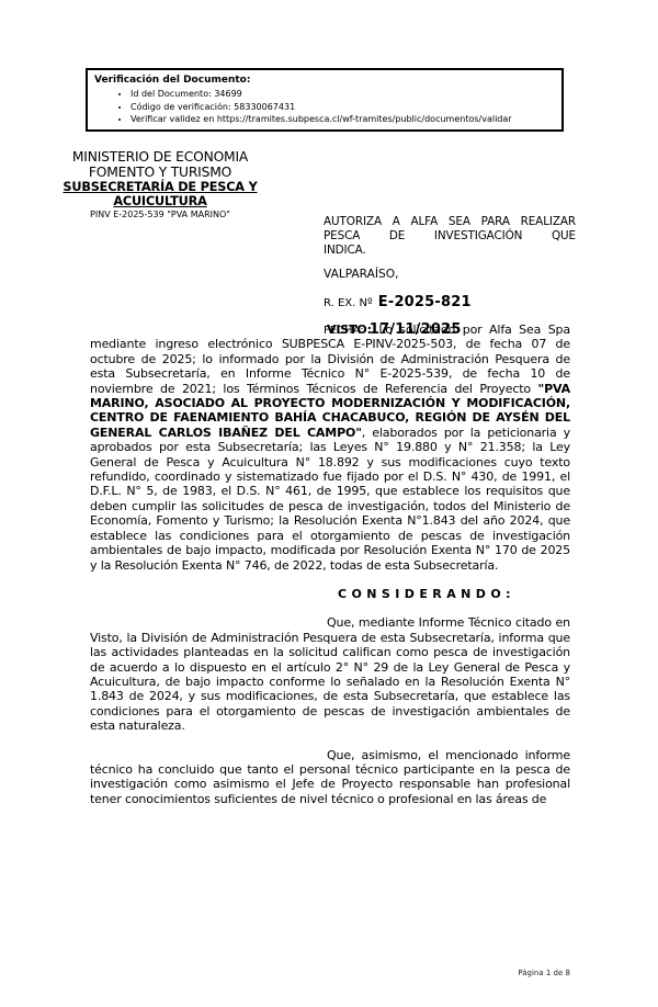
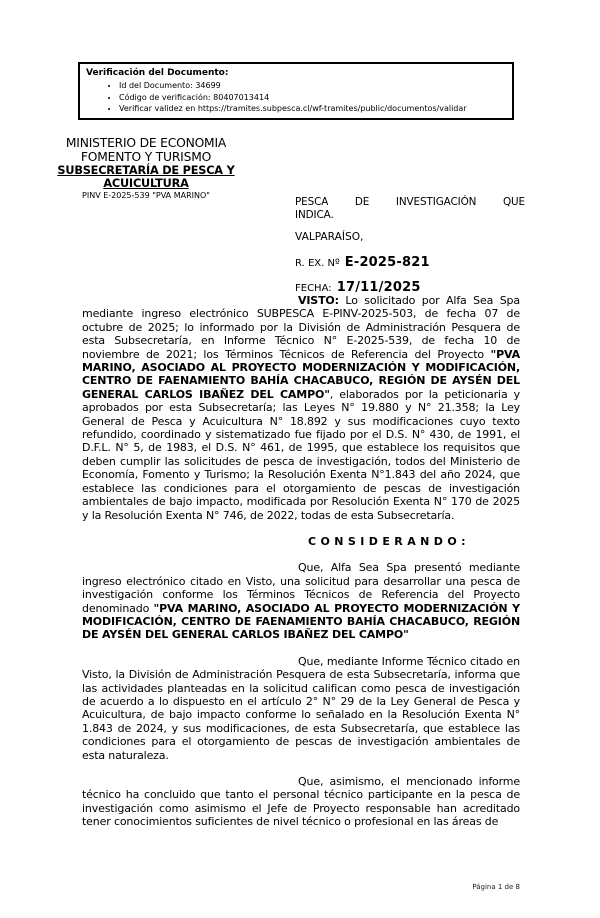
  Verificación del Documento:
  Id del Documento: 34699
- Código de verificación: 58330067431
+ Código de verificación: 80407013414
  Verificar validez en https://tramites.subpesca.cl/wf-tramites/public/documentos/validar
  MINISTERIO DE ECONOMIA
  FOMENTO Y TURISMO
  SUBSECRETARÍA DE PESCA Y
  ACUICULTURA
  PINV E-2025-539 "PVA MARINO"
- AUTORIZA A ALFA SEA PARA REALIZAR
  PESCA DE INVESTIGACIÓN QUE
  INDICA.
  VALPARAÍSO,
  R. EX. Nº E-2025-821
  FECHA: 17/11/2025
  VISTO: Lo solicitado por Alfa Sea Spa mediante ingreso electrónico SUBPESCA E-PINV-2025-503, de fecha 07 de octubre de 2025; lo informado por la División de Administración Pesquera de esta Subsecretaría, en Informe Técnico N° E-2025-539, de fecha 10 de noviembre de 2021; los Términos Técnicos de Referencia del Proyecto "PVA MARINO, ASOCIADO AL PROYECTO MODERNIZACIÓN Y MODIFICACIÓN, CENTRO DE FAENAMIENTO BAHÍA CHACABUCO, REGIÓN DE AYSÉN DEL GENERAL CARLOS IBAÑEZ DEL CAMPO", elaborados por la peticionaria y aprobados por esta Subsecretaría; las Leyes N° 19.880 y N° 21.358; la Ley General de Pesca y Acuicultura N° 18.892 y sus modificaciones cuyo texto refundido, coordinado y sistematizado fue fijado por el D.S. N° 430, de 1991, el D.F.L. N° 5, de 1983, el D.S. N° 461, de 1995, que establece los requisitos que deben cumplir las solicitudes de pesca de investigación, todos del Ministerio de Economía, Fomento y Turismo; la Resolución Exenta N°1.843 del año 2024, que establece las condiciones para el otorgamiento de pescas de investigación ambientales de bajo impacto, modificada por Resolución Exenta N° 170 de 2025 y la Resolución Exenta N° 746, de 2022, todas de esta Subsecretaría.
  C O N S I D E R A N D O :
+ Que, Alfa Sea Spa presentó mediante ingreso electrónico citado en Visto, una solicitud para desarrollar una pesca de investigación conforme los Términos Técnicos de Referencia del Proyecto denominado "PVA MARINO, ASOCIADO AL PROYECTO MODERNIZACIÓN Y MODIFICACIÓN, CENTRO DE FAENAMIENTO BAHÍA CHACABUCO, REGIÓN DE AYSÉN DEL GENERAL CARLOS IBAÑEZ DEL CAMPO"
  Que, mediante Informe Técnico citado en Visto, la División de Administración Pesquera de esta Subsecretaría, informa que las actividades planteadas en la solicitud califican como pesca de investigación de acuerdo a lo dispuesto en el artículo 2° N° 29 de la Ley General de Pesca y Acuicultura, de bajo impacto conforme lo señalado en la Resolución Exenta N° 1.843 de 2024, y sus modificaciones, de esta Subsecretaría, que establece las condiciones para el otorgamiento de pescas de investigación ambientales de esta naturaleza.
- Que, asimismo, el mencionado informe técnico ha concluido que tanto el personal técnico participante en la pesca de investigación como asimismo el Jefe de Proyecto responsable han profesional tener conocimientos suficientes de nivel técnico o profesional en las áreas de
+ Que, asimismo, el mencionado informe técnico ha concluido que tanto el personal técnico participante en la pesca de investigación como asimismo el Jefe de Proyecto responsable han acreditado tener conocimientos suficientes de nivel técnico o profesional en las áreas de
  Página 1 de 8
